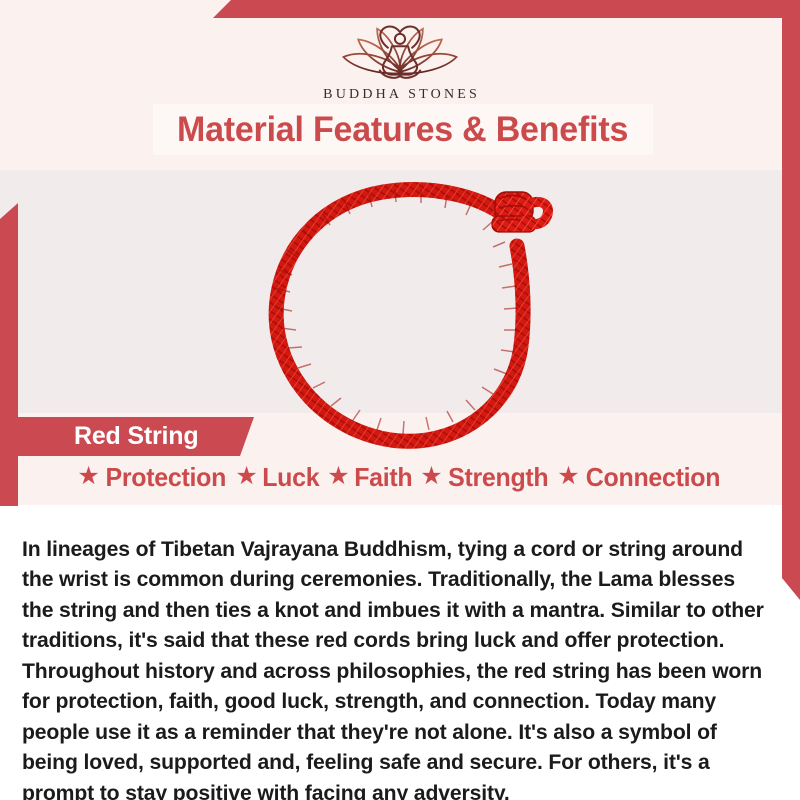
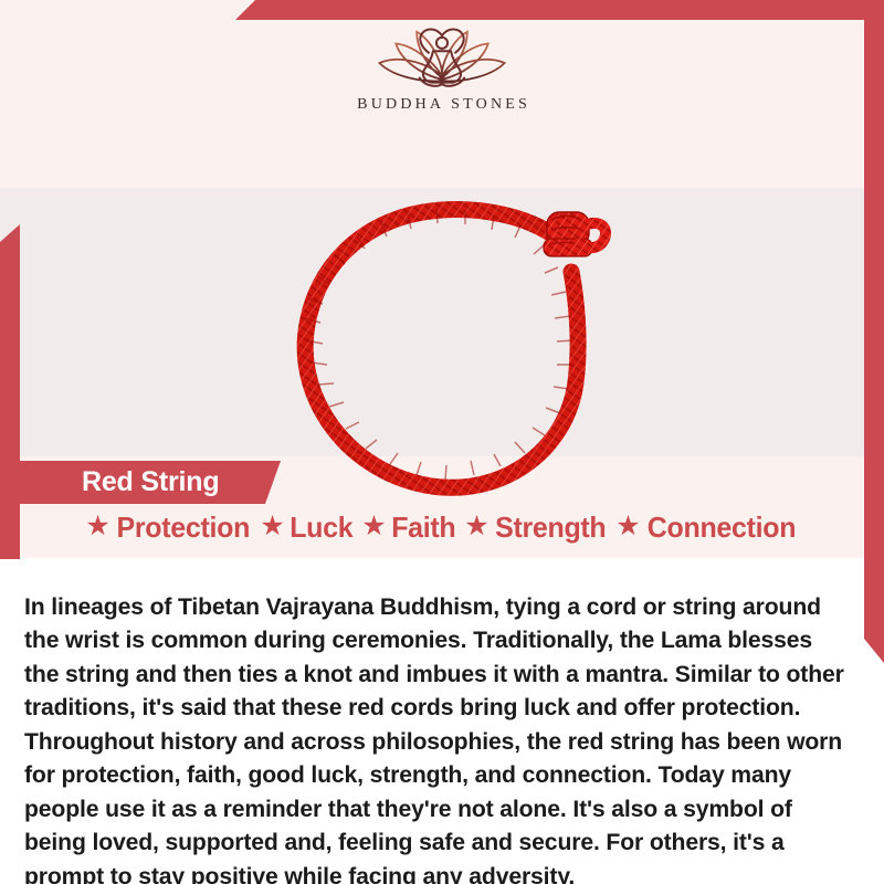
  BUDDHA STONES
- Material Features & Benefits
  Red String
  ★
  Protection
  ★
  Luck
  ★
  Faith
  ★
  Strength
  ★
  Connection
- In lineages of Tibetan Vajrayana Buddhism, tying a cord or string around the wrist is common during ceremonies. Traditionally, the Lama blesses the string and then ties a knot and imbues it with a mantra. Similar to other traditions, it's said that these red cords bring luck and offer protection. Throughout history and across philosophies, the red string has been worn for protection, faith, good luck, strength, and connection. Today many people use it as a reminder that they're not alone. It's also a symbol of being loved, supported and, feeling safe and secure. For others, it's a prompt to stay positive with facing any adversity.
+ In lineages of Tibetan Vajrayana Buddhism, tying a cord or string around the wrist is common during ceremonies. Traditionally, the Lama blesses the string and then ties a knot and imbues it with a mantra. Similar to other traditions, it's said that these red cords bring luck and offer protection. Throughout history and across philosophies, the red string has been worn for protection, faith, good luck, strength, and connection. Today many people use it as a reminder that they're not alone. It's also a symbol of being loved, supported and, feeling safe and secure. For others, it's a prompt to stay positive while facing any adversity.
